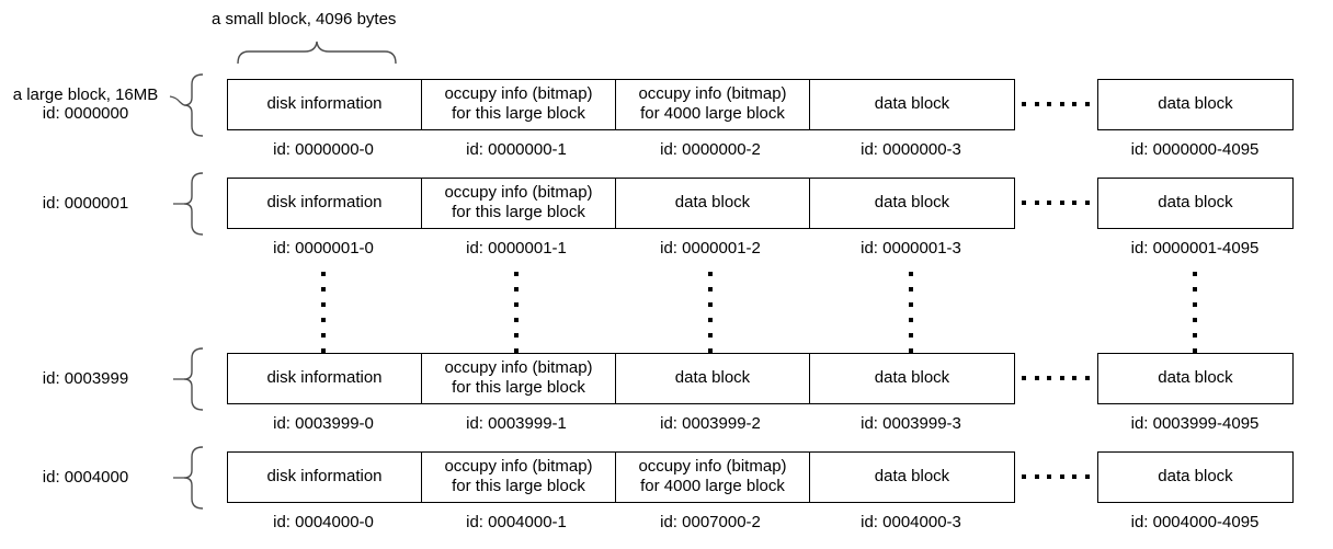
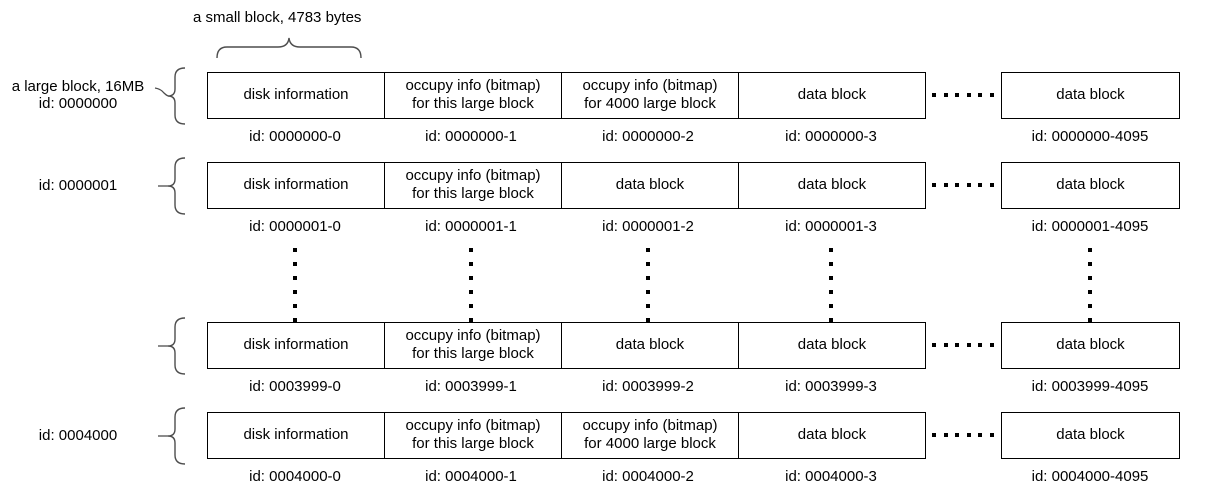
- a small block, 4096 bytes
+ a small block, 4783 bytes
  a large block, 16MB
  id: 0000000
  disk information
  occupy info (bitmap)
  for this large block
  occupy info (bitmap)
  for 4000 large block
  data block
  data block
  id: 0000000-0
  id: 0000000-1
  id: 0000000-2
  id: 0000000-3
  id: 0000000-4095
  id: 0000001
  disk information
  occupy info (bitmap)
  for this large block
  data block
  data block
  data block
  id: 0000001-0
  id: 0000001-1
  id: 0000001-2
  id: 0000001-3
  id: 0000001-4095
- id: 0003999
  disk information
  occupy info (bitmap)
  for this large block
  data block
  data block
  data block
  id: 0003999-0
  id: 0003999-1
  id: 0003999-2
  id: 0003999-3
  id: 0003999-4095
  id: 0004000
  disk information
  occupy info (bitmap)
  for this large block
  occupy info (bitmap)
  for 4000 large block
  data block
  data block
  id: 0004000-0
  id: 0004000-1
- id: 0007000-2
+ id: 0004000-2
  id: 0004000-3
  id: 0004000-4095
